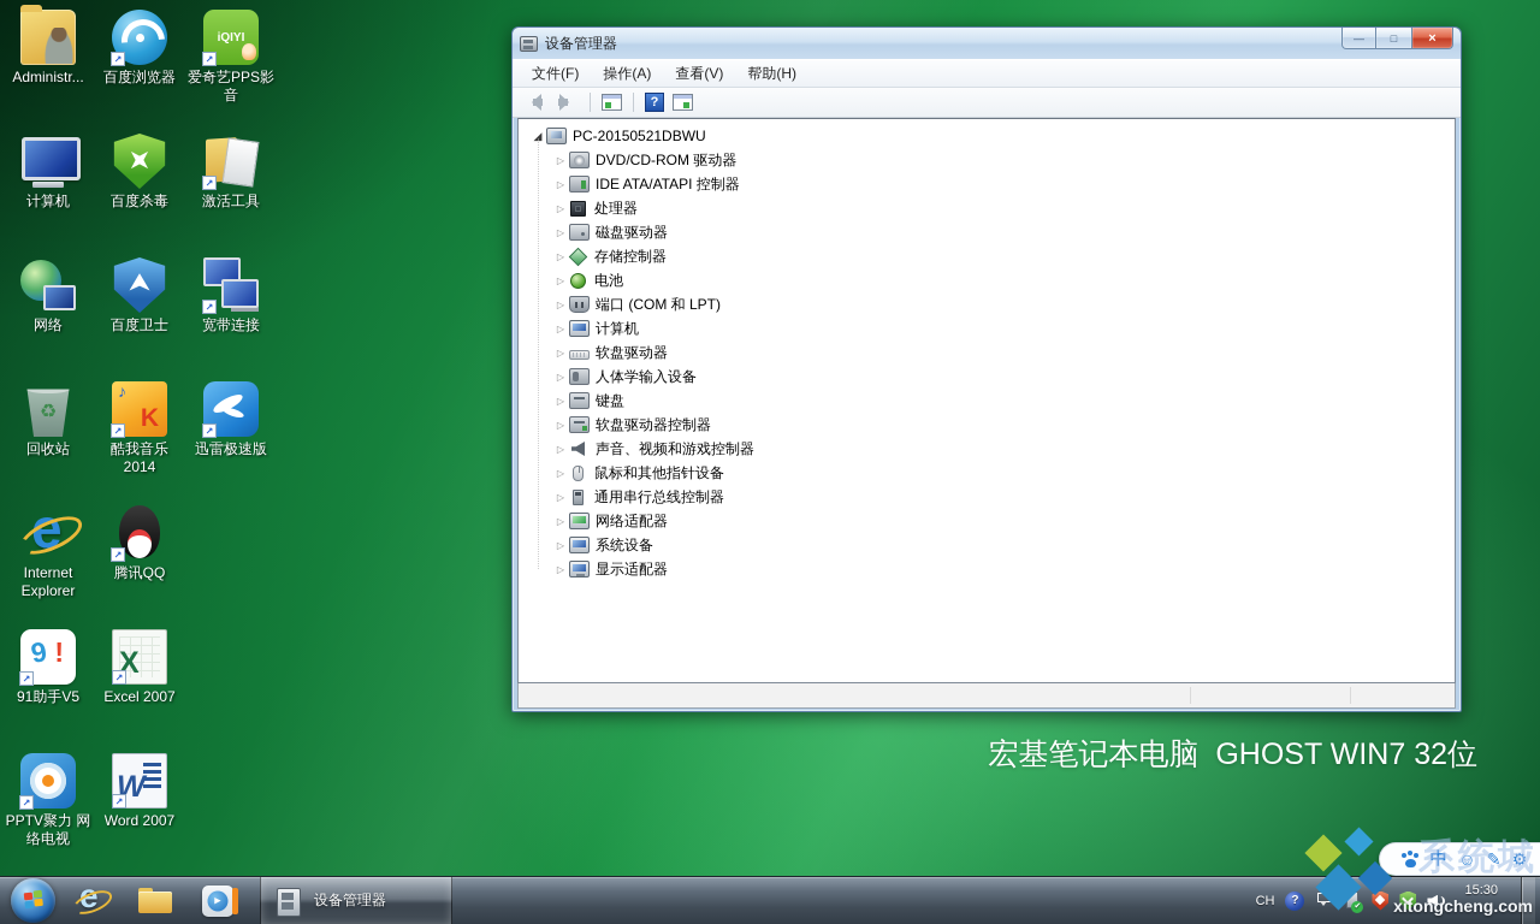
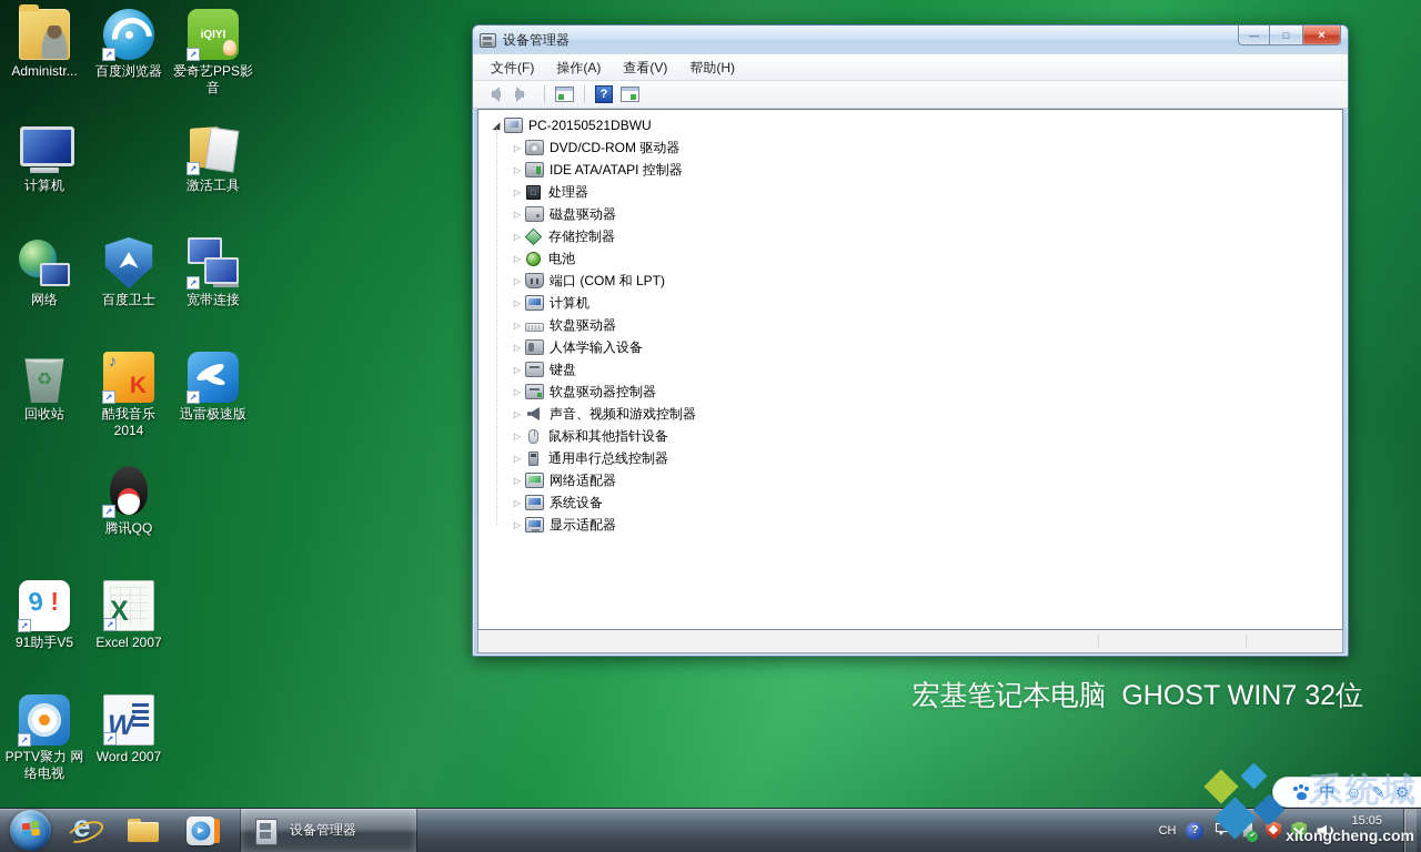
  Administr...
  百度浏览器
  爱奇艺PPS影音
  计算机
- 百度杀毒
  激活工具
  网络
  百度卫士
  宽带连接
  回收站
  酷我音乐 2014
  迅雷极速版
- Internet Explorer
  腾讯QQ
  91助手V5
  Excel 2007
  PPTV聚力 网络电视
  Word 2007
  宏基笔记本电脑 GHOST WIN7 32位
  设备管理器
  —
  □
  ×
  文件(F)
  操作(A)
  查看(V)
  帮助(H)
  ◢
  PC-20150521DBWU
  ▷
  DVD/CD-ROM 驱动器
  ▷
  IDE ATA/ATAPI 控制器
  ▷
  处理器
  ▷
  磁盘驱动器
  ▷
  存储控制器
  ▷
  电池
  ▷
  端口 (COM 和 LPT)
  ▷
  计算机
  ▷
  软盘驱动器
  ▷
  人体学输入设备
  ▷
  键盘
  ▷
  软盘驱动器控制器
  ▷
  声音、视频和游戏控制器
  ▷
  鼠标和其他指针设备
  ▷
  通用串行总线控制器
  ▷
  网络适配器
  ▷
  系统设备
  ▷
  显示适配器
  设备管理器
  CH
- 15:30
+ 15:05
  中
  ☺
  ✎
  ⚙
  系统城
  xitongcheng.com
